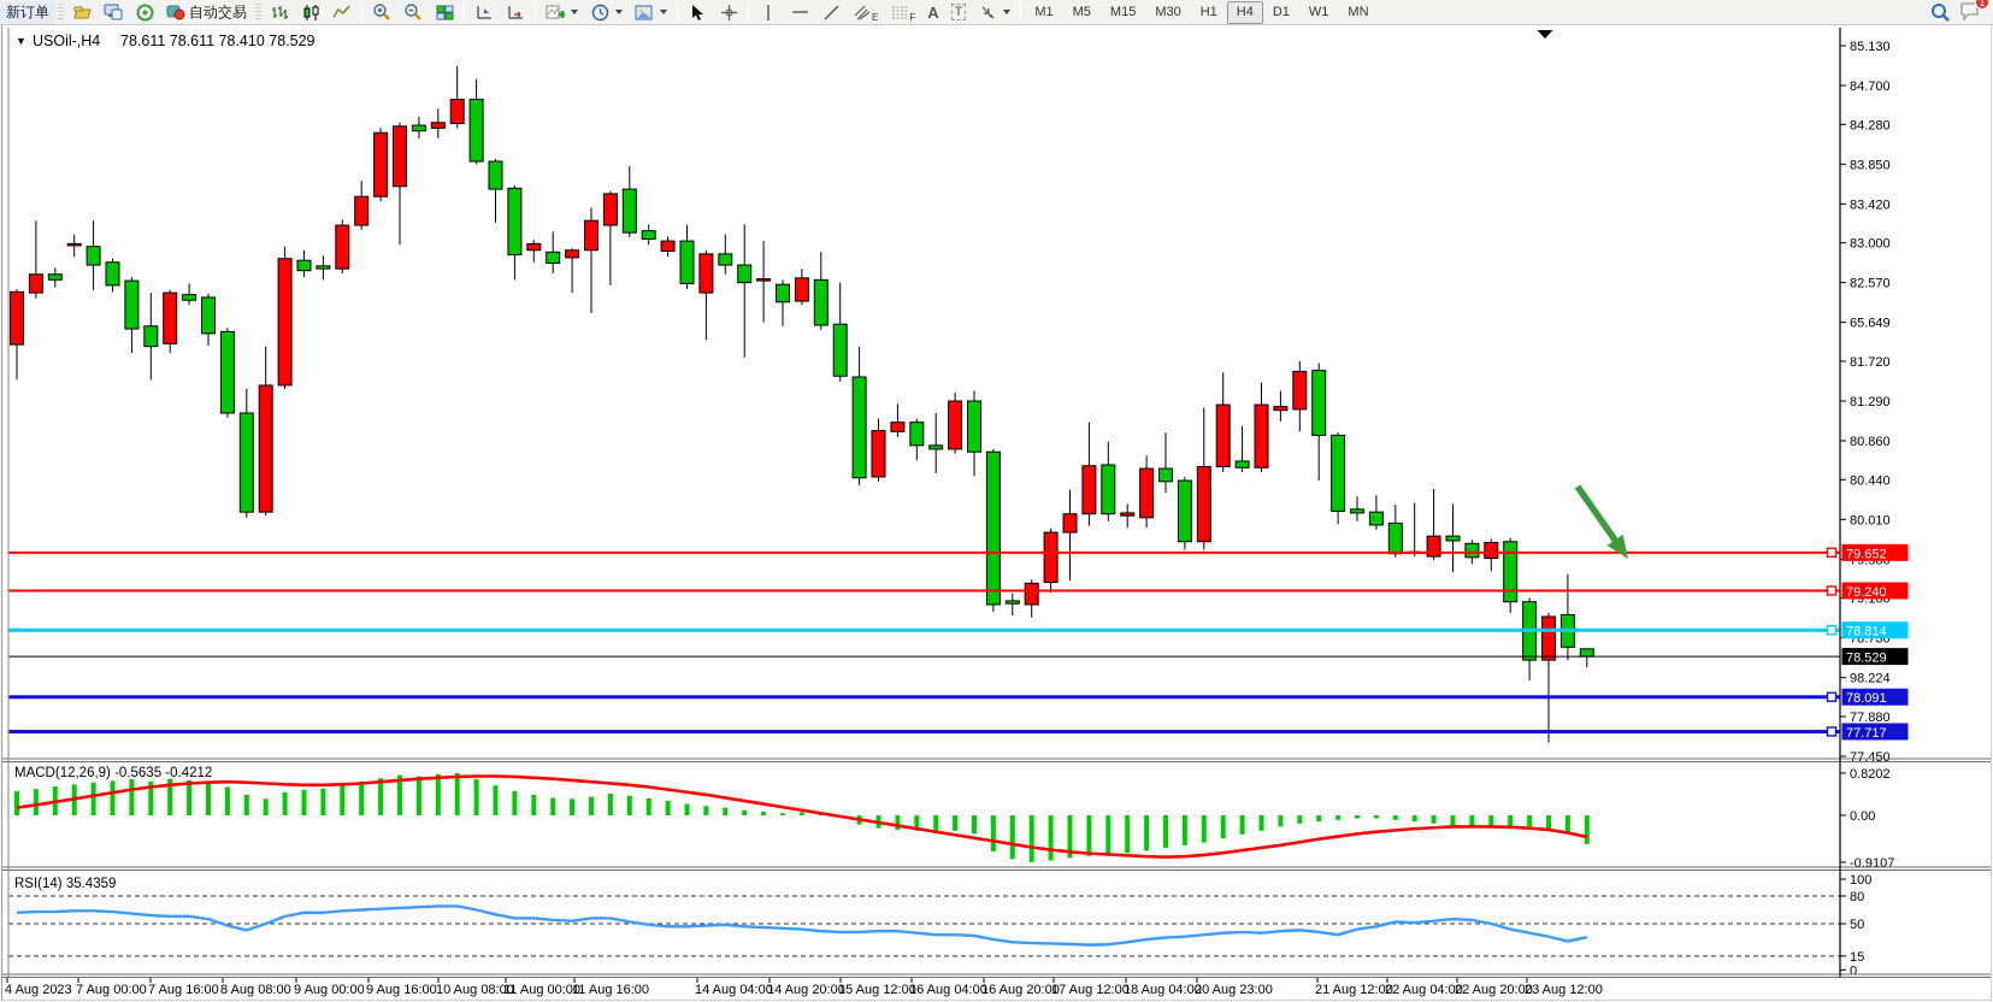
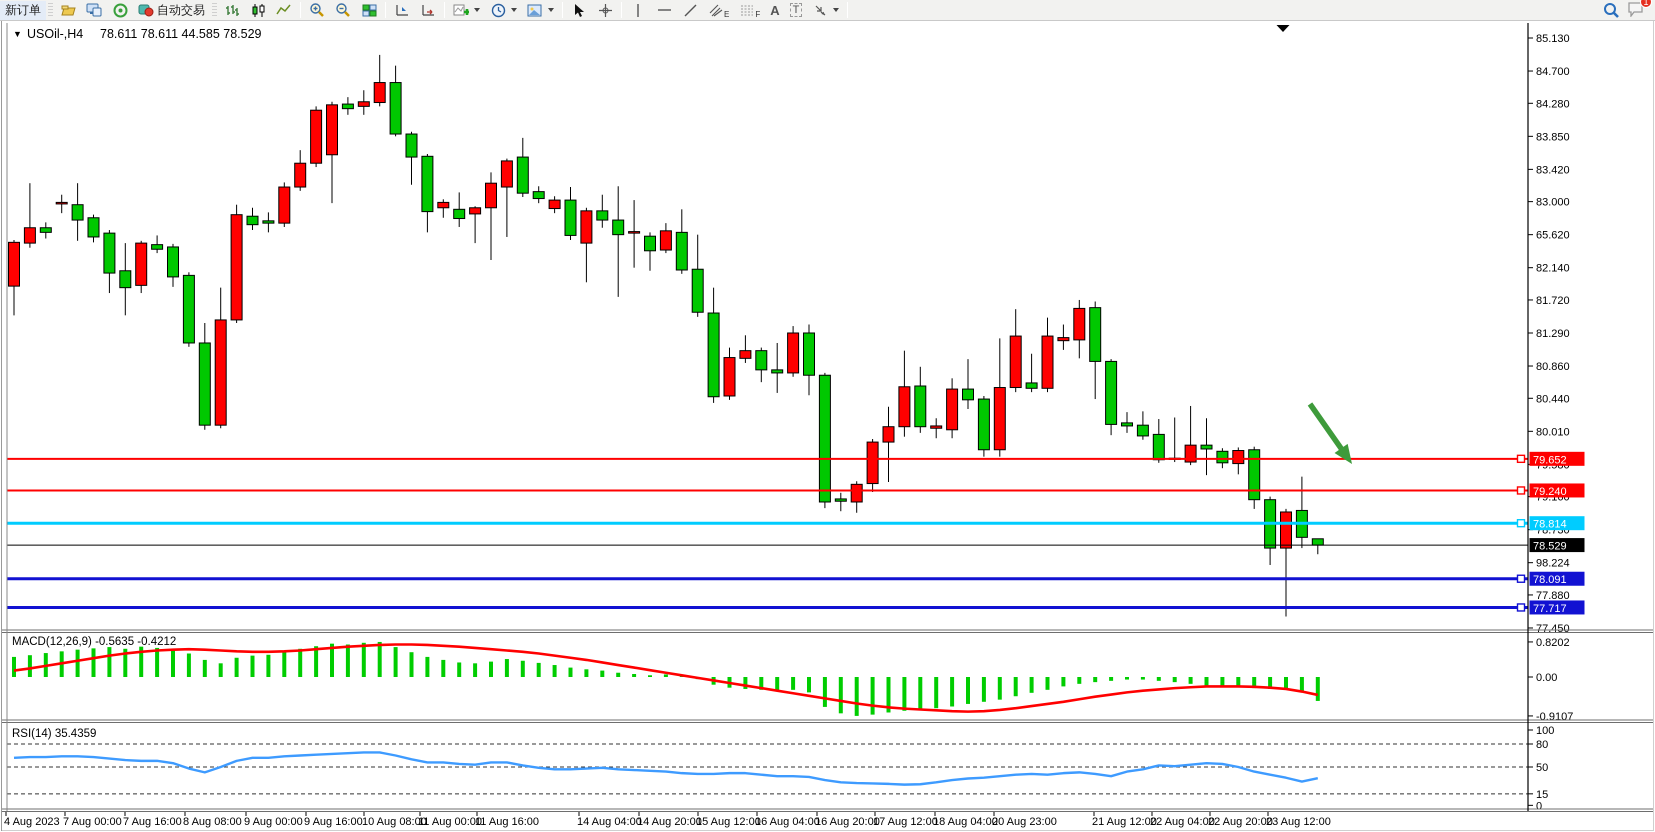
  新订单
  自动交易
  E
  F
  A
  T
- M1
- M5
- M15
- M30
- H1
- H4
- D1
- W1
- MN
  1
  ▼
  USOil-,H4
- 78.611 78.611 78.410 78.529
+ 78.611 78.611 44.585 78.529
  MACD(12,26,9) -0.5635 -0.4212
  RSI(14) 35.4359
  85.130
  84.700
  84.280
  83.850
  83.420
  83.000
- 82.570
+ 65.620
- 65.649
+ 82.140
  81.720
  81.290
  80.860
  80.440
  80.010
  79.160
  78.730
  98.224
  77.880
  77.450
  0.8202
  0.00
  -0.9107
  100
  80
  50
  15
  0
  79.652
  79.240
  78.814
  78.091
  77.717
  78.529
  4 Aug 2023
  7 Aug 00:00
  7 Aug 16:00
  8 Aug 08:00
  9 Aug 00:00
  9 Aug 16:00
  10 Aug 08:00
  11 Aug 00:00
  11 Aug 16:00
  14 Aug 04:00
  14 Aug 20:00
  15 Aug 12:00
  16 Aug 04:00
  16 Aug 20:00
  17 Aug 12:00
  18 Aug 04:00
  20 Aug 23:00
  21 Aug 12:00
  22 Aug 04:00
  22 Aug 20:00
  23 Aug 12:00
